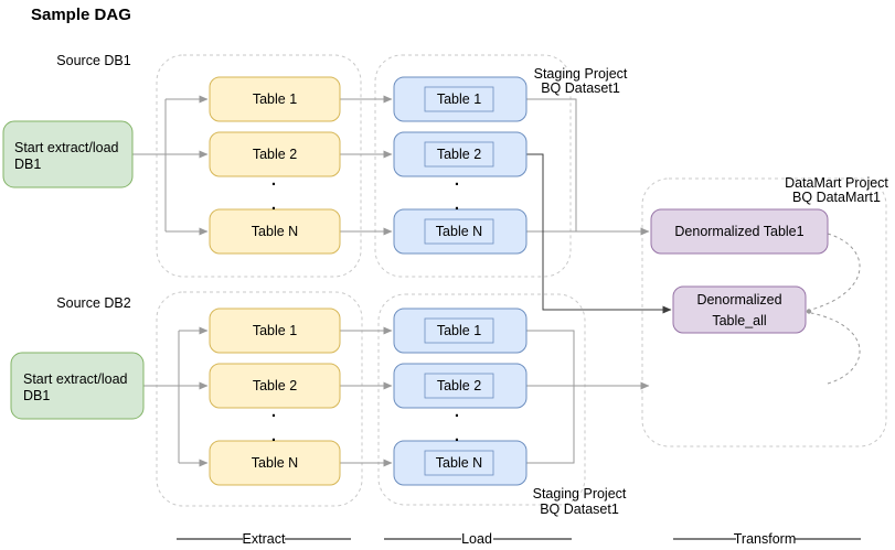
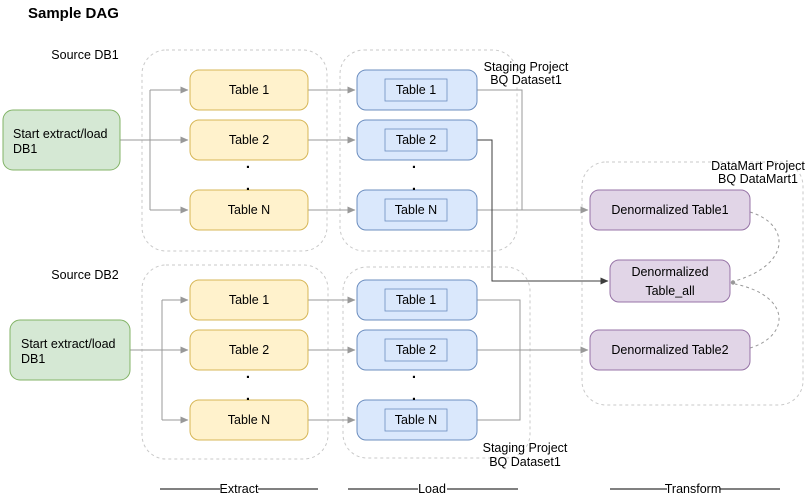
  Sample DAG
  Source DB1
  Source DB2
  Start extract/load
  DB1
  Start extract/load
  DB1
  Table 1
  Table 2
  Table N
  .
  .
  Table 1
  Table 2
  Table N
  .
  .
  Staging Project
  BQ Dataset1
  Table 1
  Table 2
  Table N
  .
  .
  Table 1
  Table 2
  Table N
  .
  .
  Staging Project
  BQ Dataset1
  DataMart Project
  BQ DataMart1
  Denormalized Table1
  Denormalized
  Table_all
+ Denormalized Table2
  Extract
  Load
  Transform
